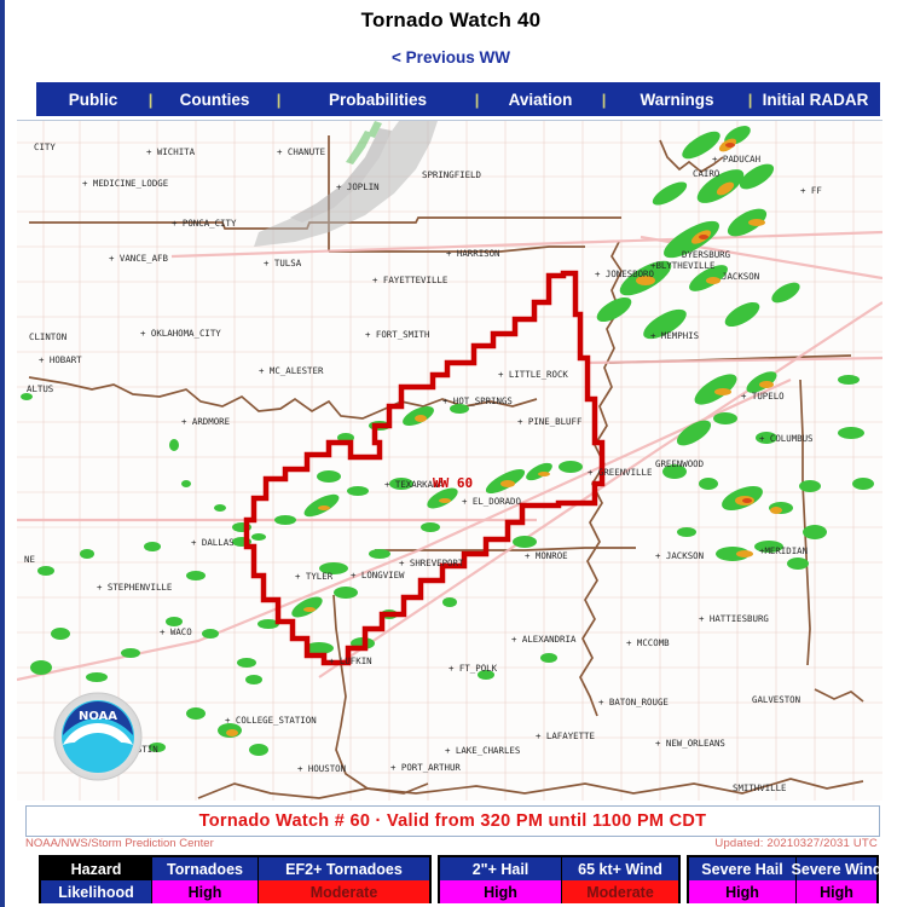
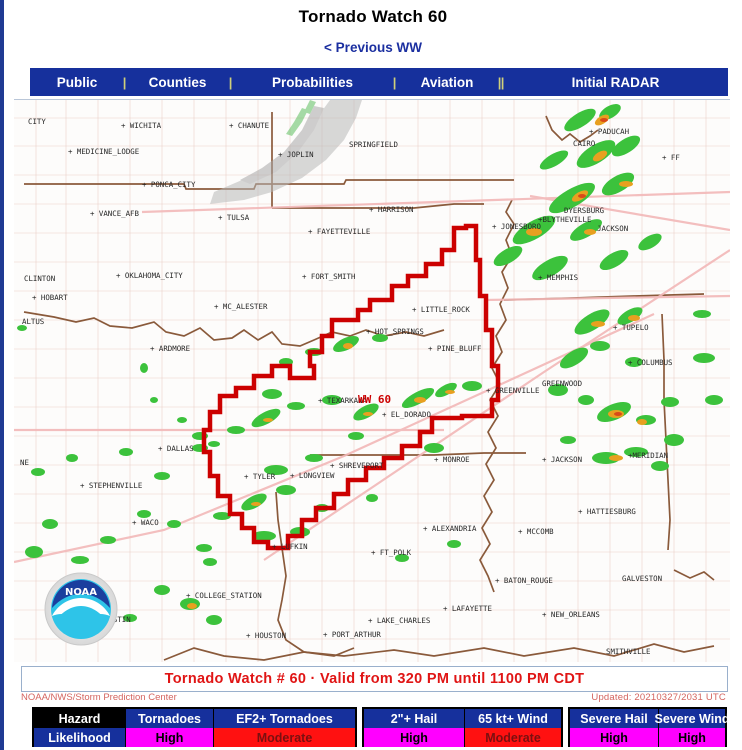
- Tornado Watch 40
+ Tornado Watch 60
  < Previous WW
  Public
  Counties
  Probabilities
  Aviation
- Warnings
  Initial RADAR
  CITY
  + WICHITA
  + CHANUTE
  + PADUCAH
  CAIRO
  + MEDICINE_LODGE
  + FF
  + JOPLIN
  SPRINGFIELD
  + PONCA_CITY
  + HARRISON
  + VANCE_AFB
  + TULSA
  DYERSBURG
  + FAYETTEVILLE
  + JONESBORO
  +BLYTHEVILLE
  JACKSON
  CLINTON
  + OKLAHOMA_CITY
  + FORT_SMITH
  + MEMPHIS
  + HOBART
  + MC_ALESTER
  + LITTLE_ROCK
  ALTUS
  + TUPELO
  + HOT_SPRINGS
  + PINE_BLUFF
  + ARDMORE
  + COLUMBUS
  GREENWOOD
  + TEXARKANA
  + GREENVILLE
  + EL_DORADO
  + DALLAS
  + MONROE
  + JACKSON
  +MERIDIAN
  + SHREVEPORT
  + TYLER
  + LONGVIEW
  NE
  + STEPHENVILLE
  + ALEXANDRIA
  + HATTIESBURG
  + WACO
  + MCCOMB
  + LUFKIN
  + FT_POLK
  + COLLEGE_STATION
  + BATON_ROUGE
  GALVESTON
  + LAKE_CHARLES
  + LAFAYETTE
  + NEW_ORLEANS
  + HOUSTON
  + PORT_ARTHUR
  SMITHVILLE
  WW 60
  NOAA
  Tornado Watch # 60 · Valid from 320 PM until 1100 PM CDT
  NOAA/NWS/Storm Prediction Center
  Updated: 20210327/2031 UTC
  Hazard
  Tornadoes
  EF2+ Tornadoes
  Likelihood
  High
  Moderate
  2"+ Hail
  65 kt+ Wind
  High
  Moderate
  Severe Hail
  Severe Wind
  High
  High
